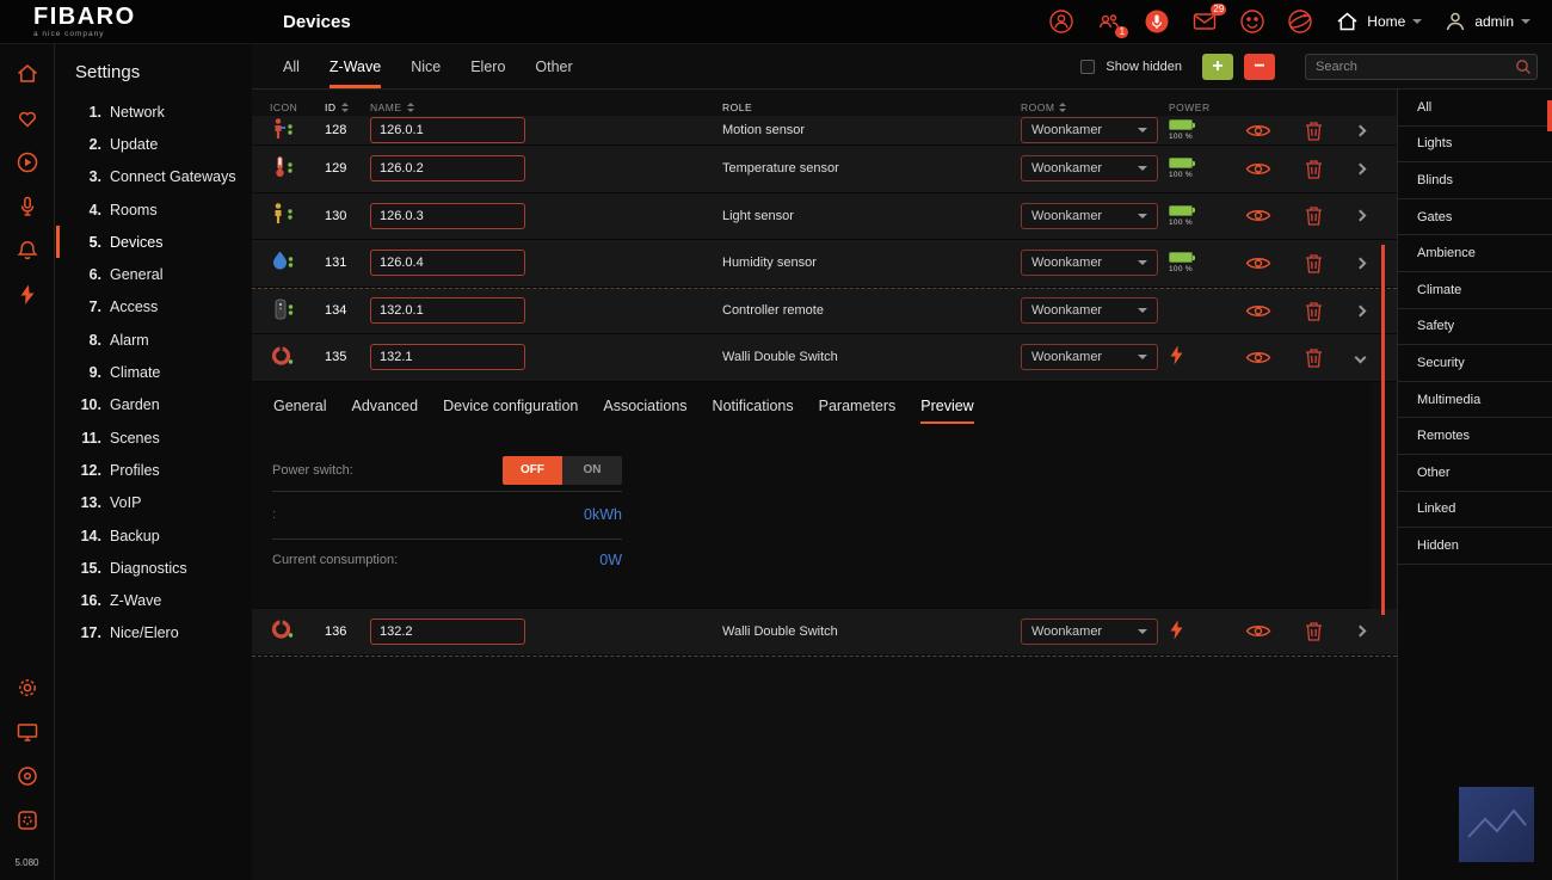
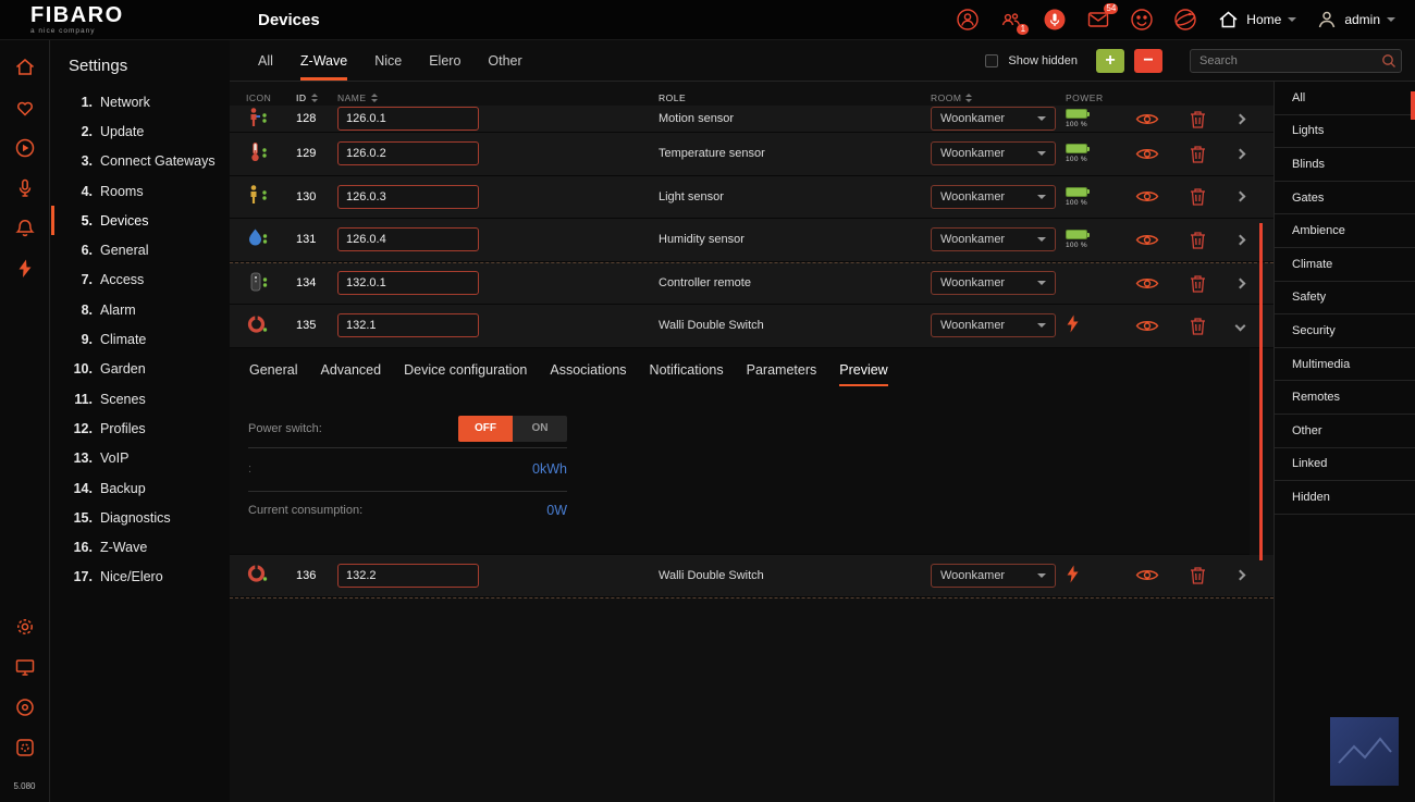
  FIBARO
  Devices
  1
- 29
+ 54
  Home
  admin
  5.080
  Settings
  1.
  Network
  2.
  Update
  3.
  Connect Gateways
  4.
  Rooms
  5.
  Devices
  6.
  General
  7.
  Access
  8.
  Alarm
  9.
  Climate
  10.
  Garden
  11.
  Scenes
  12.
  Profiles
  13.
  VoIP
  14.
  Backup
  15.
  Diagnostics
  16.
  Z-Wave
  17.
  Nice/Elero
  All
  Z-Wave
  Nice
  Elero
  Other
  Show hidden
  +
  −
  Search
  ICON
  ID
  NAME
  ROLE
  ROOM
  POWER
  128
  126.0.1
  Motion sensor
  Woonkamer
  129
  126.0.2
  Temperature sensor
  Woonkamer
  130
  126.0.3
  Light sensor
  Woonkamer
  131
  126.0.4
  Humidity sensor
  Woonkamer
  134
  132.0.1
  Controller remote
  Woonkamer
  135
  132.1
  Walli Double Switch
  Woonkamer
  General
  Advanced
  Device configuration
  Associations
  Notifications
  Parameters
  Preview
  Power switch:
  OFF
  ON
  :
  0kWh
  Current consumption:
  0W
  136
  132.2
  Walli Double Switch
  Woonkamer
  All
  Lights
  Blinds
  Gates
  Ambience
  Climate
  Safety
  Security
  Multimedia
  Remotes
  Other
  Linked
  Hidden
